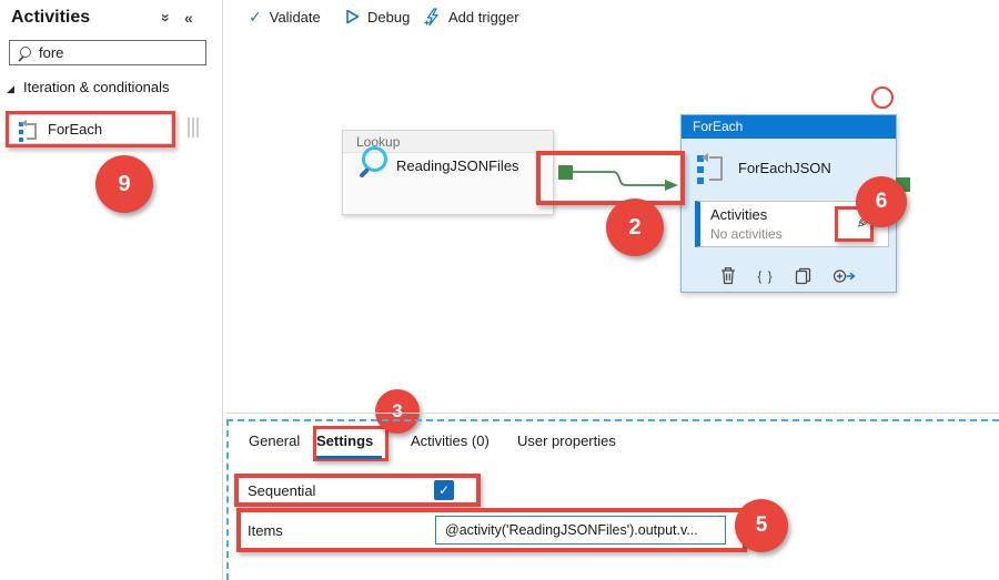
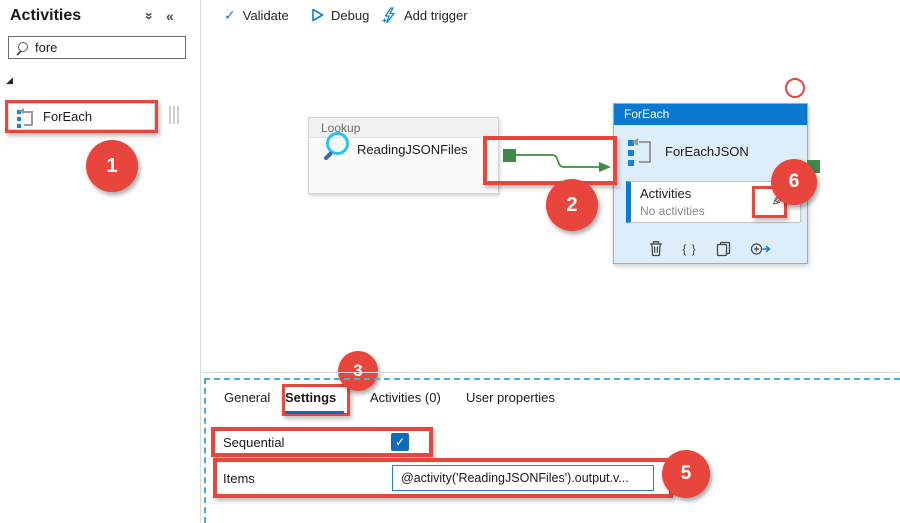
  Activities
  «
  fore
  ◢
- Iteration & conditionals
  ForEach
  ✓
  Validate
  Debug
  Add trigger
  Lookup
  ReadingJSONFiles
  ForEach
  ForEachJSON
  Activities
  No activities
  { }
- 9
+ 1
  2
  3
  5
  6
  General
  Settings
  Activities (0)
  User properties
  Sequential
  ✓
  Items
  @activity('ReadingJSONFiles').output.v...
